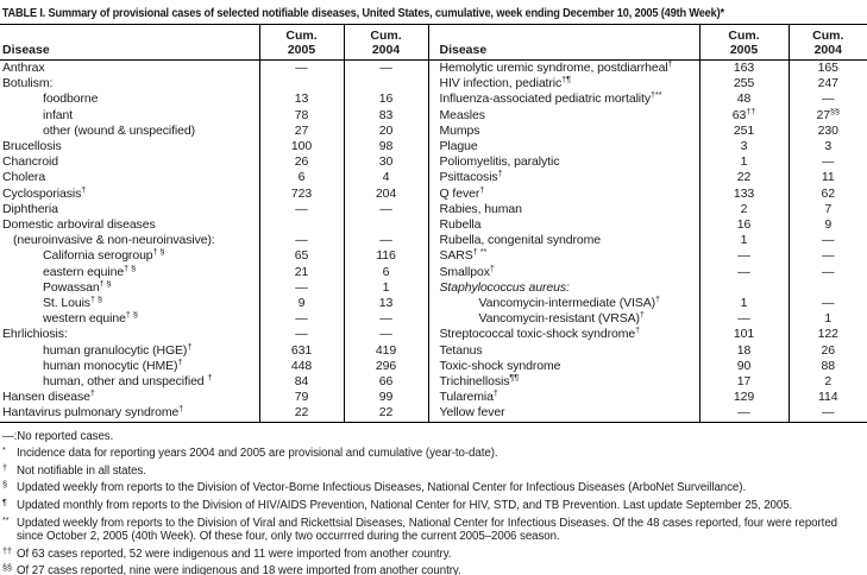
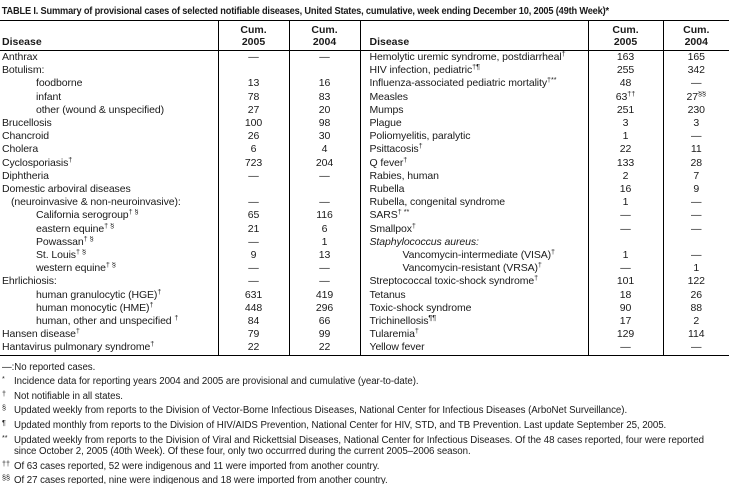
  TABLE I. Summary of provisional cases of selected notifiable diseases, United States, cumulative, week ending December 10, 2005 (49th Week)*
  Disease	Cum.2005	Cum.2004	Disease	Cum.2005	Cum.2004
  Anthrax	—	—	Hemolytic uremic syndrome, postdiarrheal†	163	165
- Botulism:			HIV infection, pediatric†¶	255	247
+ Botulism:			HIV infection, pediatric†¶	255	342
  foodborne	13	16	Influenza-associated pediatric mortality†**	48	—
  infant	78	83	Measles	63††	27§§
  other (wound & unspecified)	27	20	Mumps	251	230
  Brucellosis	100	98	Plague	3	3
  Chancroid	26	30	Poliomyelitis, paralytic	1	—
  Cholera	6	4	Psittacosis†	22	11
- Cyclosporiasis†	723	204	Q fever†	133	62
+ Cyclosporiasis†	723	204	Q fever†	133	28
  Diphtheria	—	—	Rabies, human	2	7
  Domestic arboviral diseases			Rubella	16	9
  (neuroinvasive & non-neuroinvasive):	—	—	Rubella, congenital syndrome	1	—
  California serogroup† §	65	116	SARS† **	—	—
  eastern equine† §	21	6	Smallpox†	—	—
  Powassan† §	—	1	Staphylococcus aureus:
  St. Louis† §	9	13	Vancomycin-intermediate (VISA)†	1	—
  western equine† §	—	—	Vancomycin-resistant (VRSA)†	—	1
  Ehrlichiosis:	—	—	Streptococcal toxic-shock syndrome†	101	122
  human granulocytic (HGE)†	631	419	Tetanus	18	26
  human monocytic (HME)†	448	296	Toxic-shock syndrome	90	88
  human, other and unspecified †	84	66	Trichinellosis¶¶	17	2
  Hansen disease†	79	99	Tularemia†	129	114
  Hantavirus pulmonary syndrome†	22	22	Yellow fever	—	—
  —:No reported cases.
  * Incidence data for reporting years 2004 and 2005 are provisional and cumulative (year-to-date).
  † Not notifiable in all states.
  § Updated weekly from reports to the Division of Vector-Borne Infectious Diseases, National Center for Infectious Diseases (ArboNet Surveillance).
  ¶ Updated monthly from reports to the Division of HIV/AIDS Prevention, National Center for HIV, STD, and TB Prevention. Last update September 25, 2005.
  ** Updated weekly from reports to the Division of Viral and Rickettsial Diseases, National Center for Infectious Diseases. Of the 48 cases reported, four were reported since October 2, 2005 (40th Week). Of these four, only two occurrred during the current 2005–2006 season.
  †† Of 63 cases reported, 52 were indigenous and 11 were imported from another country.
  §§ Of 27 cases reported, nine were indigenous and 18 were imported from another country.
